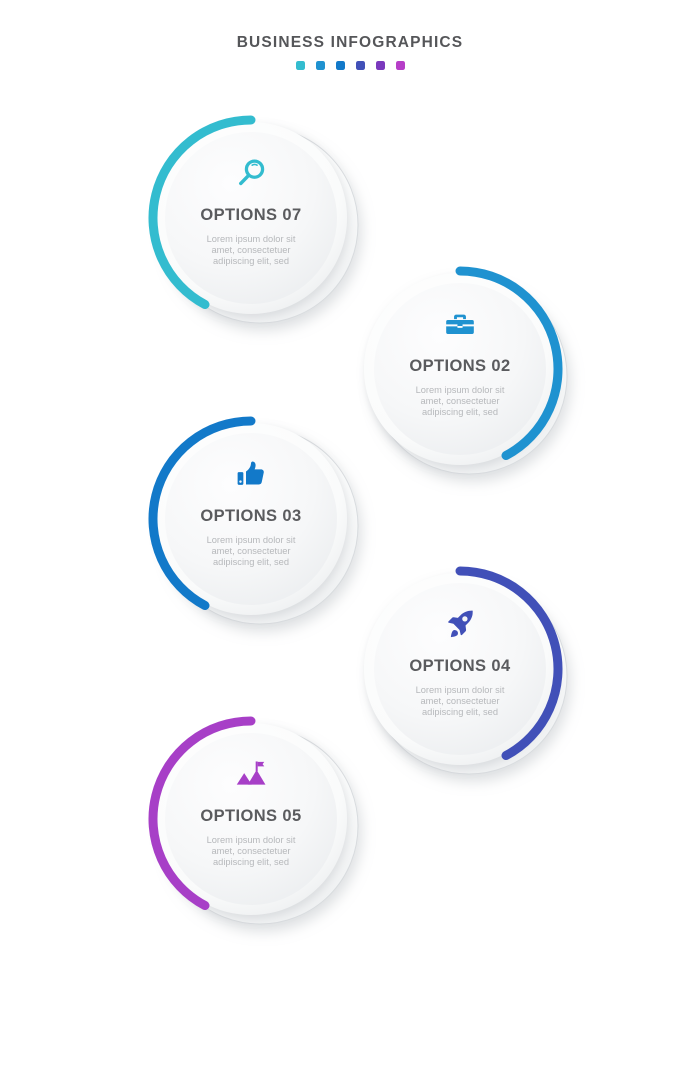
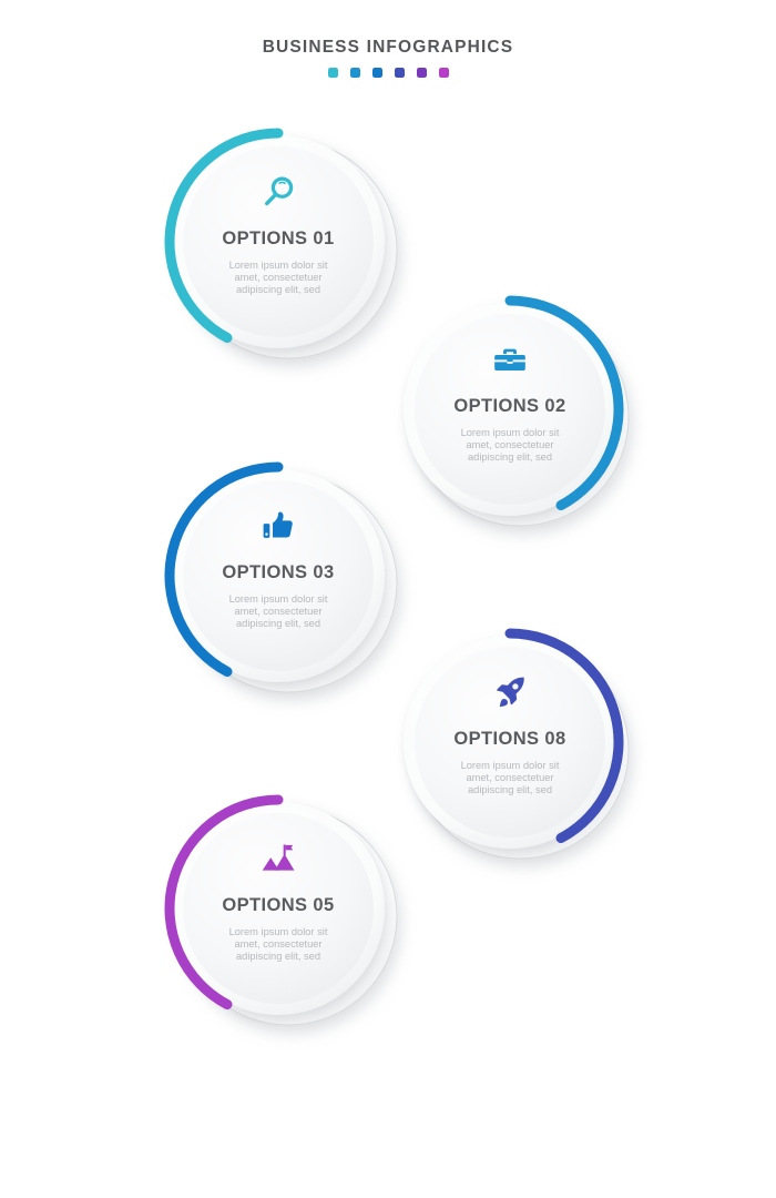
  BUSINESS INFOGRAPHICS
- OPTIONS 07
+ OPTIONS 01
  Lorem ipsum dolor sit
  amet, consectetuer
  adipiscing elit, sed
  OPTIONS 02
  Lorem ipsum dolor sit
  amet, consectetuer
  adipiscing elit, sed
  OPTIONS 03
  Lorem ipsum dolor sit
  amet, consectetuer
  adipiscing elit, sed
- OPTIONS 04
+ OPTIONS 08
  Lorem ipsum dolor sit
  amet, consectetuer
  adipiscing elit, sed
  OPTIONS 05
  Lorem ipsum dolor sit
  amet, consectetuer
  adipiscing elit, sed
